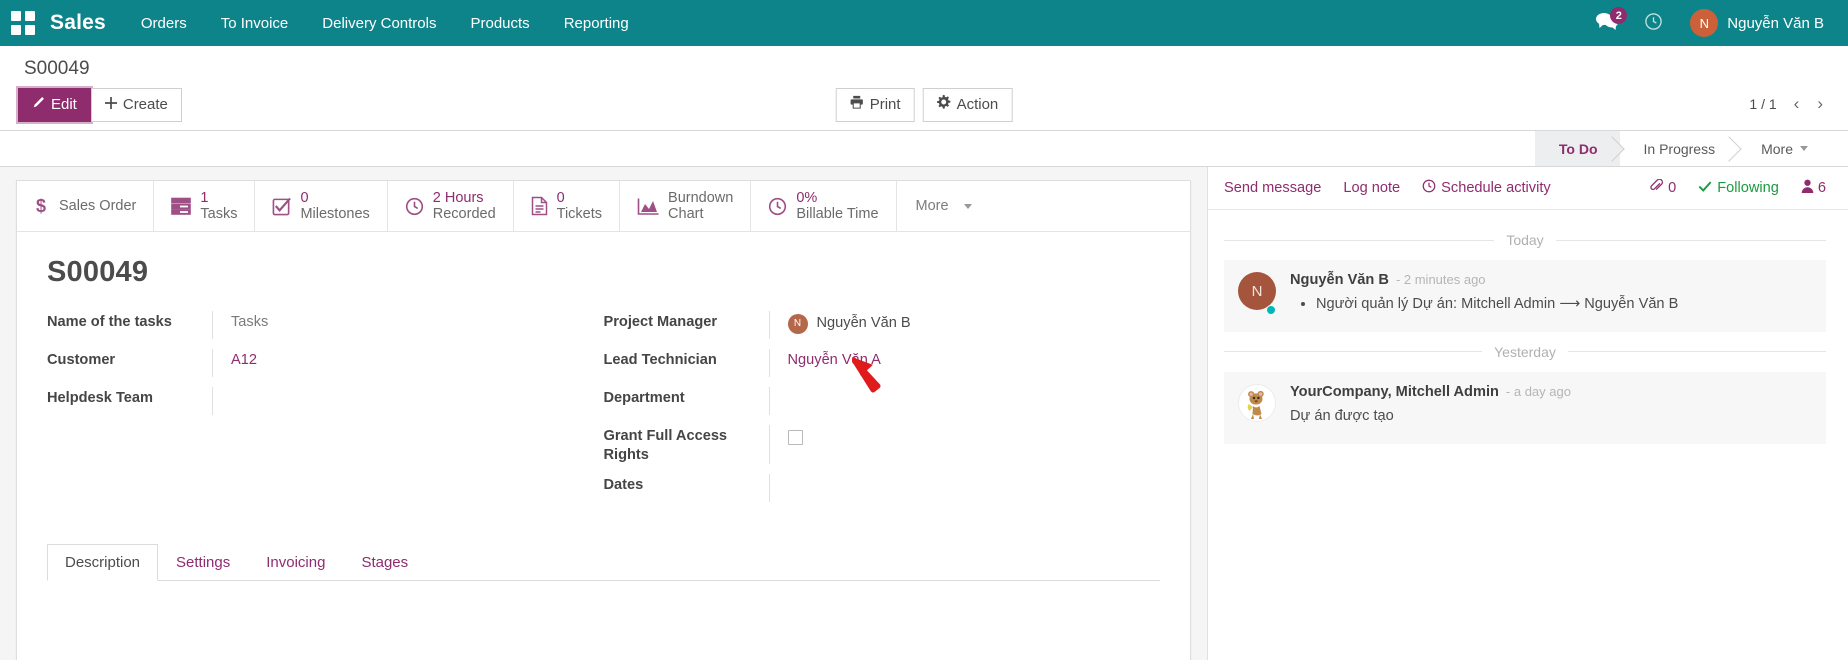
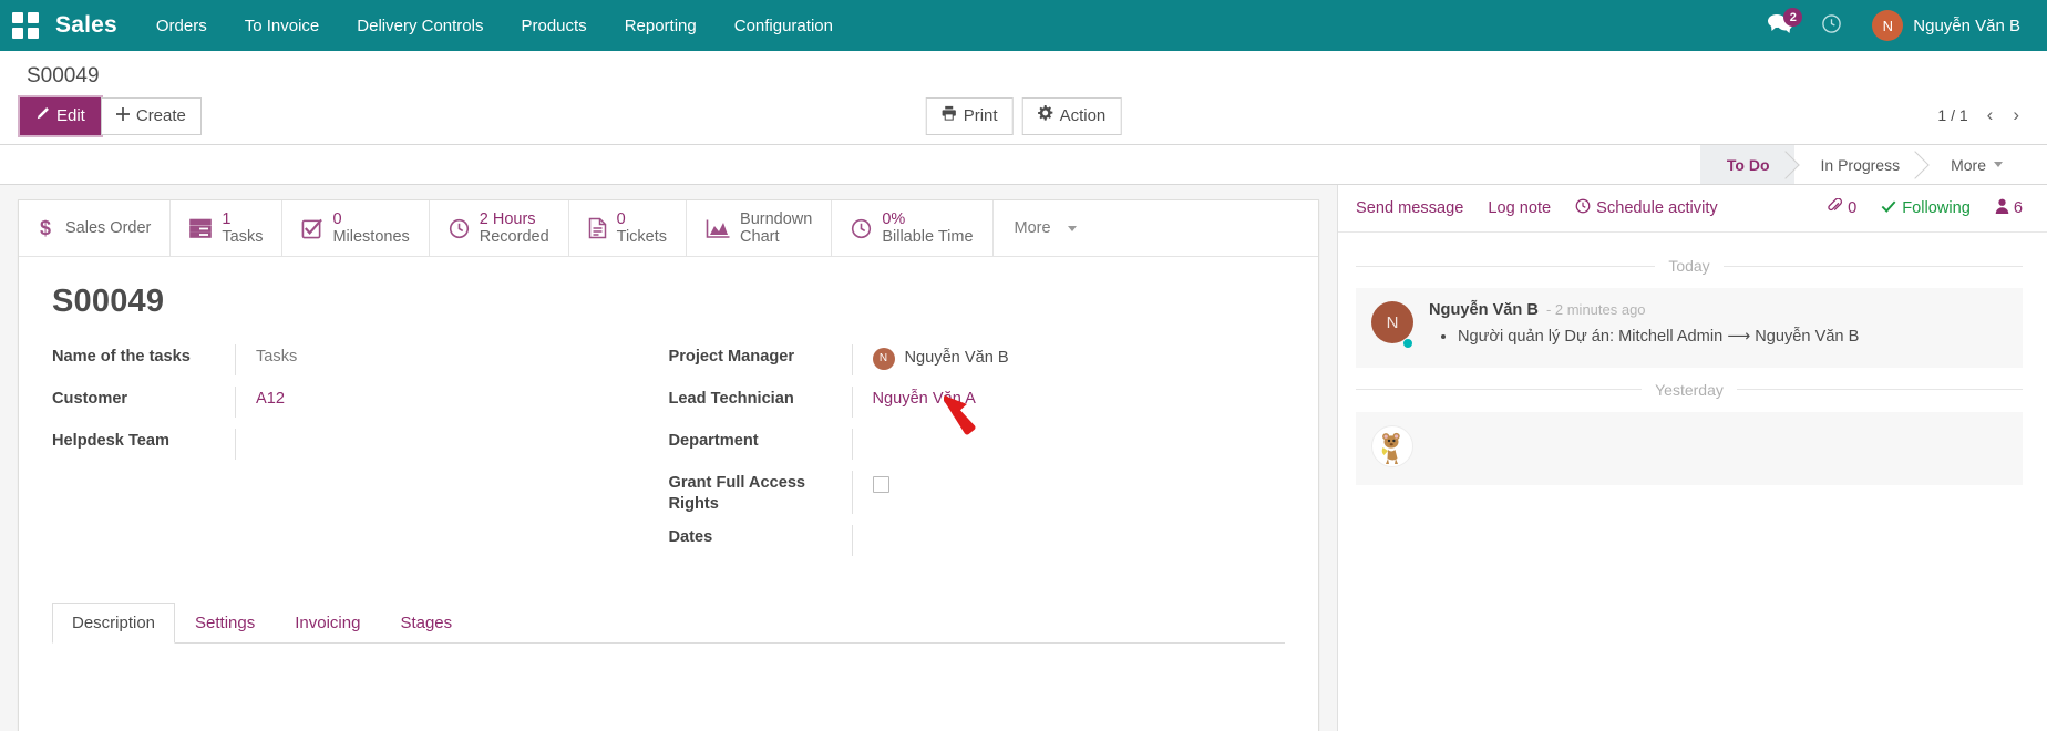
  Sales
  Orders
  To Invoice
  Delivery Controls
  Products
  Reporting
+ Configuration
  2
  N
  Nguyễn Văn B
  S00049
  Edit
  Create
  Print
  Action
  1 / 1
  ‹
  ›
  To Do
  In Progress
  More
  $
  Sales Order
  1
  Tasks
  0
  Milestones
  2 Hours
  Recorded
  0
  Tickets
  Burndown
  Chart
  0%
  Billable Time
  More
  S00049
  Name of the tasks
  Tasks
  Customer
  A12
  Helpdesk Team
  Project Manager
  N
  Nguyễn Văn B
  Lead Technician
  Nguyễn Vn A
  Department
  Grant Full Access Rights
  Dates
  Description
  Settings
  Invoicing
  Stages
  Send message
  Log note
  Schedule activity
  0
  Following
  6
  Today
  N
  Nguyễn Văn B
  - 2 minutes ago
  Người quản lý Dự án: Mitchell Admin ⟶ Nguyễn Văn B
  Yesterday
- YourCompany, Mitchell Admin
- - a day ago
- Dự án được tạo
